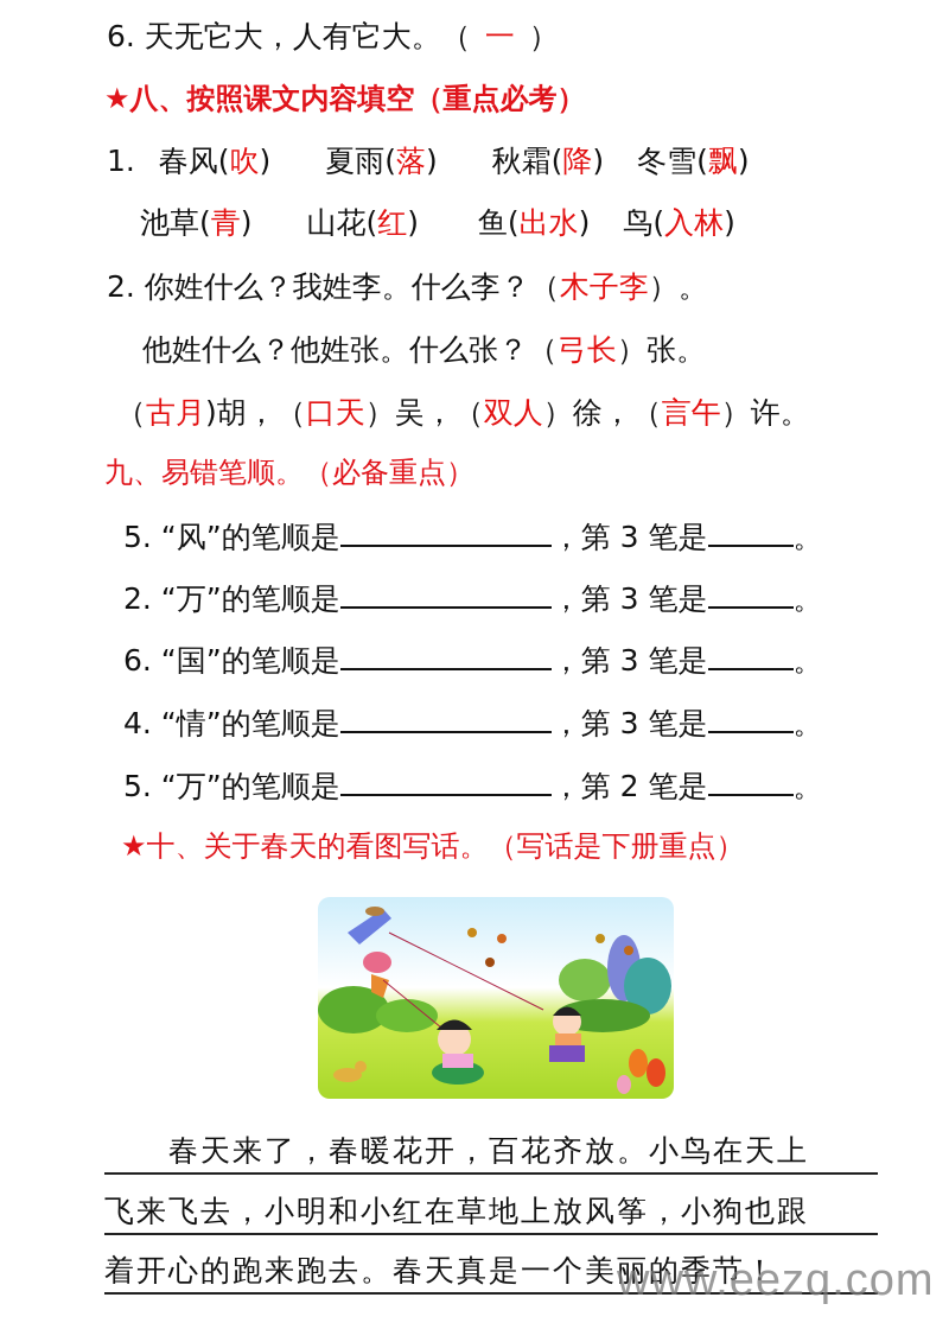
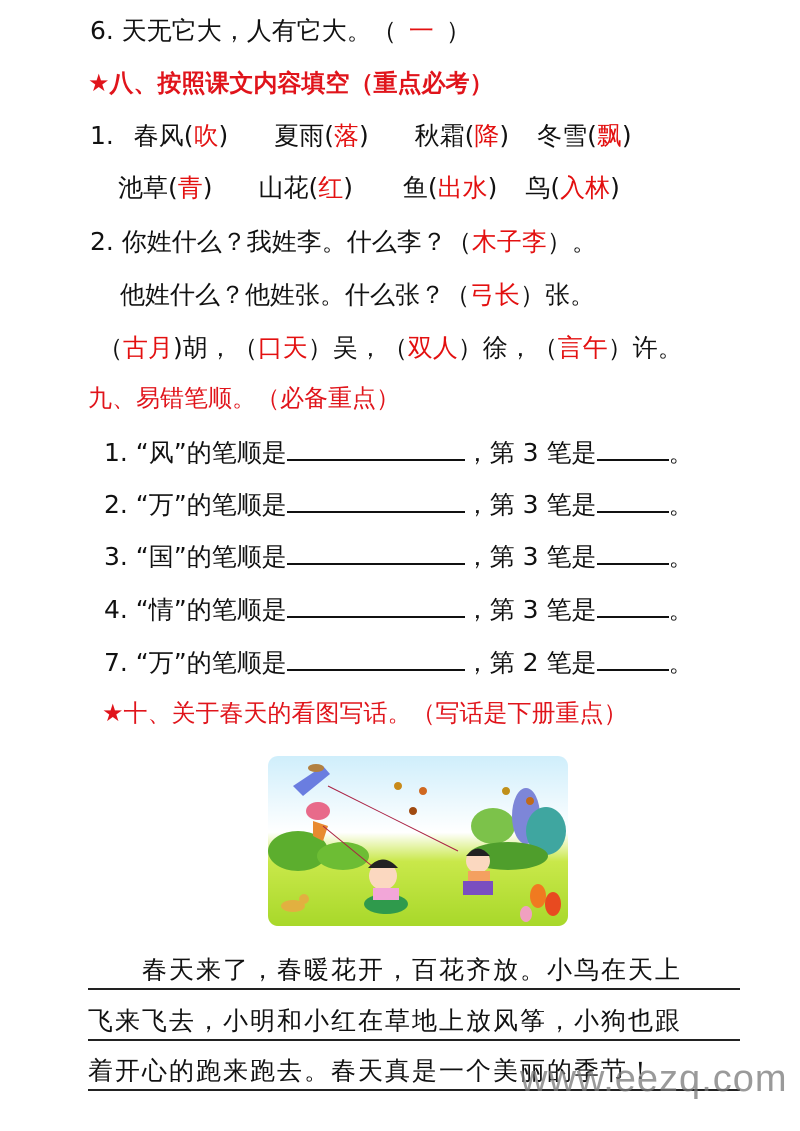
  6. 天无它大，人有它大。（ 一 ）
  ★八、按照课文内容填空（重点必考）
  1. 春风(吹) 夏雨(落) 秋霜(降) 冬雪(飘)
  池草(青) 山花(红) 鱼(出水) 鸟(入林)
  2. 你姓什么？我姓李。什么李？（木子李）。
  他姓什么？他姓张。什么张？（弓长）张。
  （古月)胡，（口天）吴，（双人）徐，（言午）许。
  九、易错笔顺。（必备重点）
- 5. “风”的笔顺是 ，第 3 笔是 。
+ 1. “风”的笔顺是 ，第 3 笔是 。
  2. “万”的笔顺是 ，第 3 笔是 。
- 6. “国”的笔顺是 ，第 3 笔是 。
+ 3. “国”的笔顺是 ，第 3 笔是 。
  4. “情”的笔顺是 ，第 3 笔是 。
- 5. “万”的笔顺是 ，第 2 笔是 。
+ 7. “万”的笔顺是 ，第 2 笔是 。
  ★十、关于春天的看图写话。（写话是下册重点）
  春天来了，春暖花开，百花齐放。小鸟在天上
  飞来飞去，小明和小红在草地上放风筝，小狗也跟
  着开心的跑来跑去。春天真是一个美丽的季节！
  www.eezq.com
